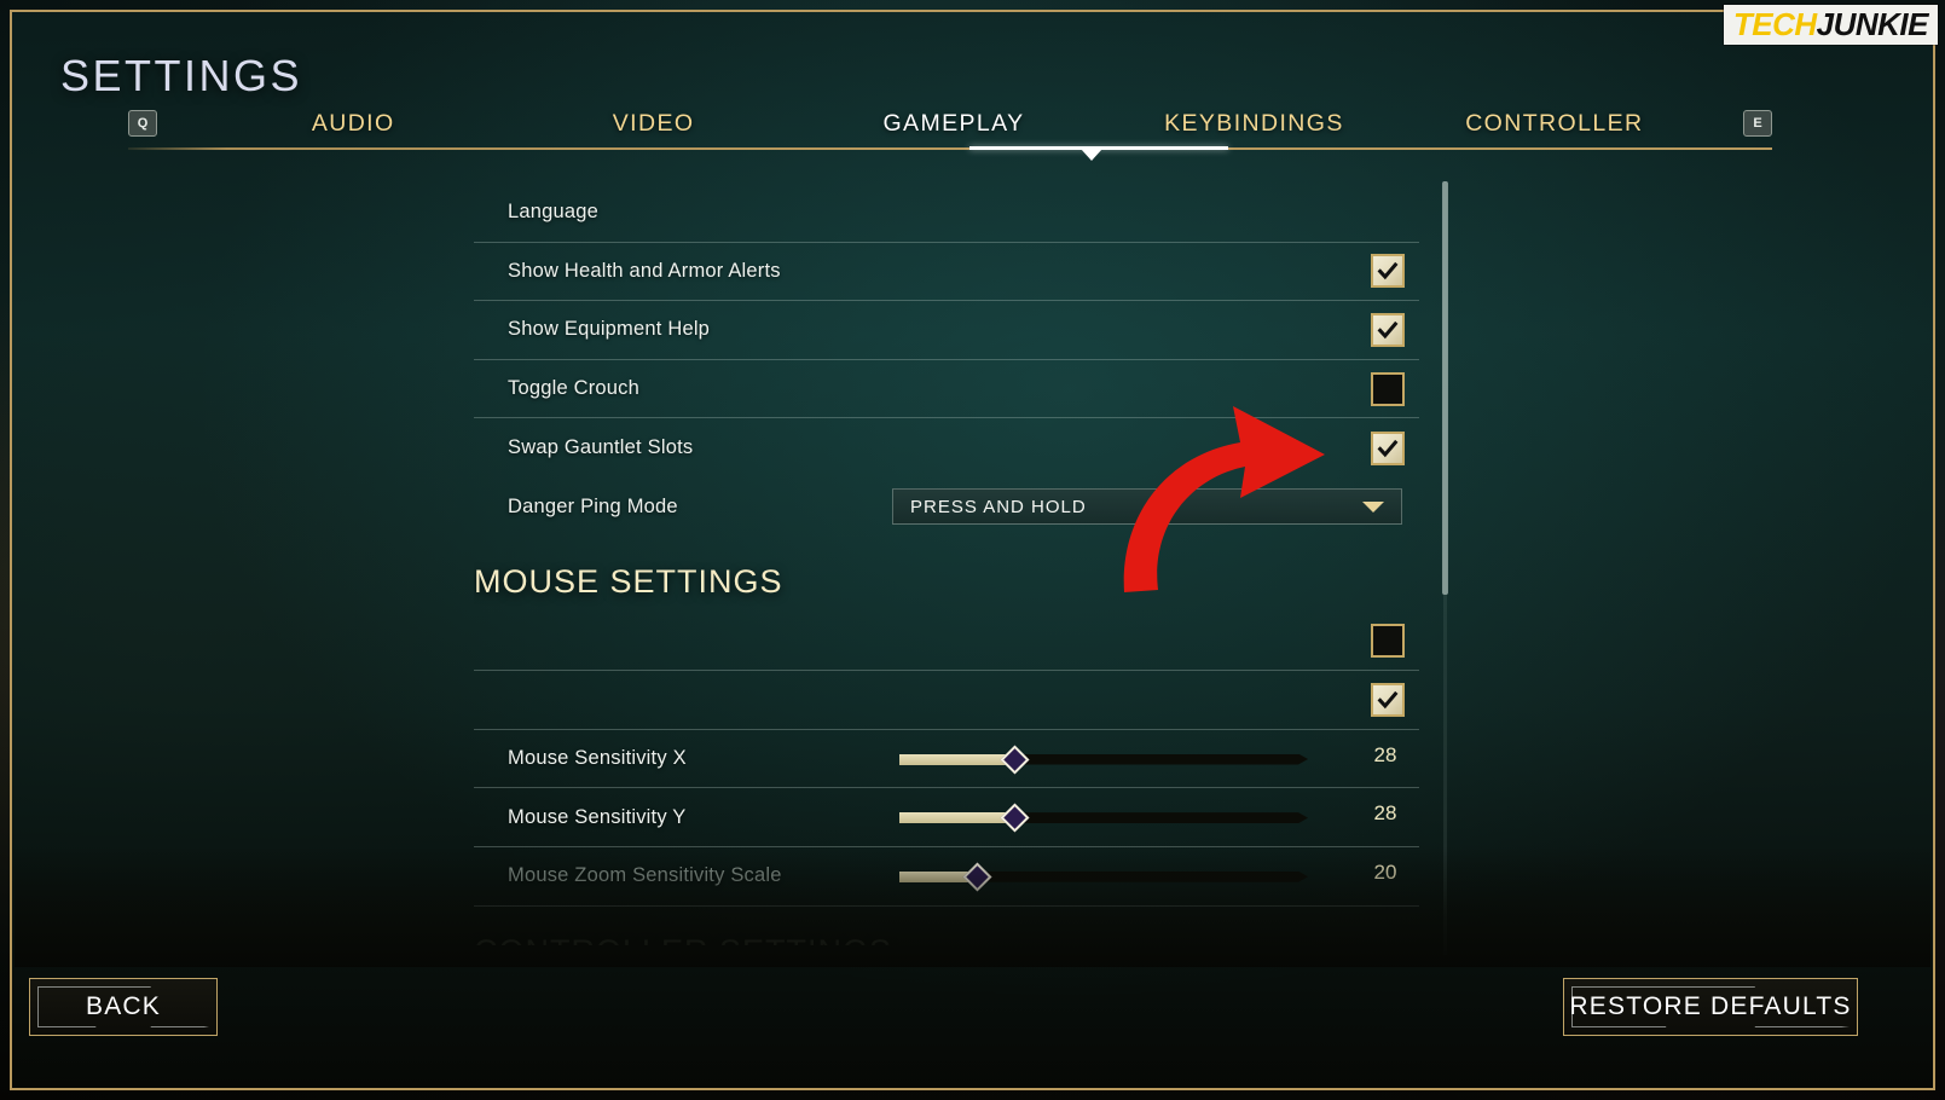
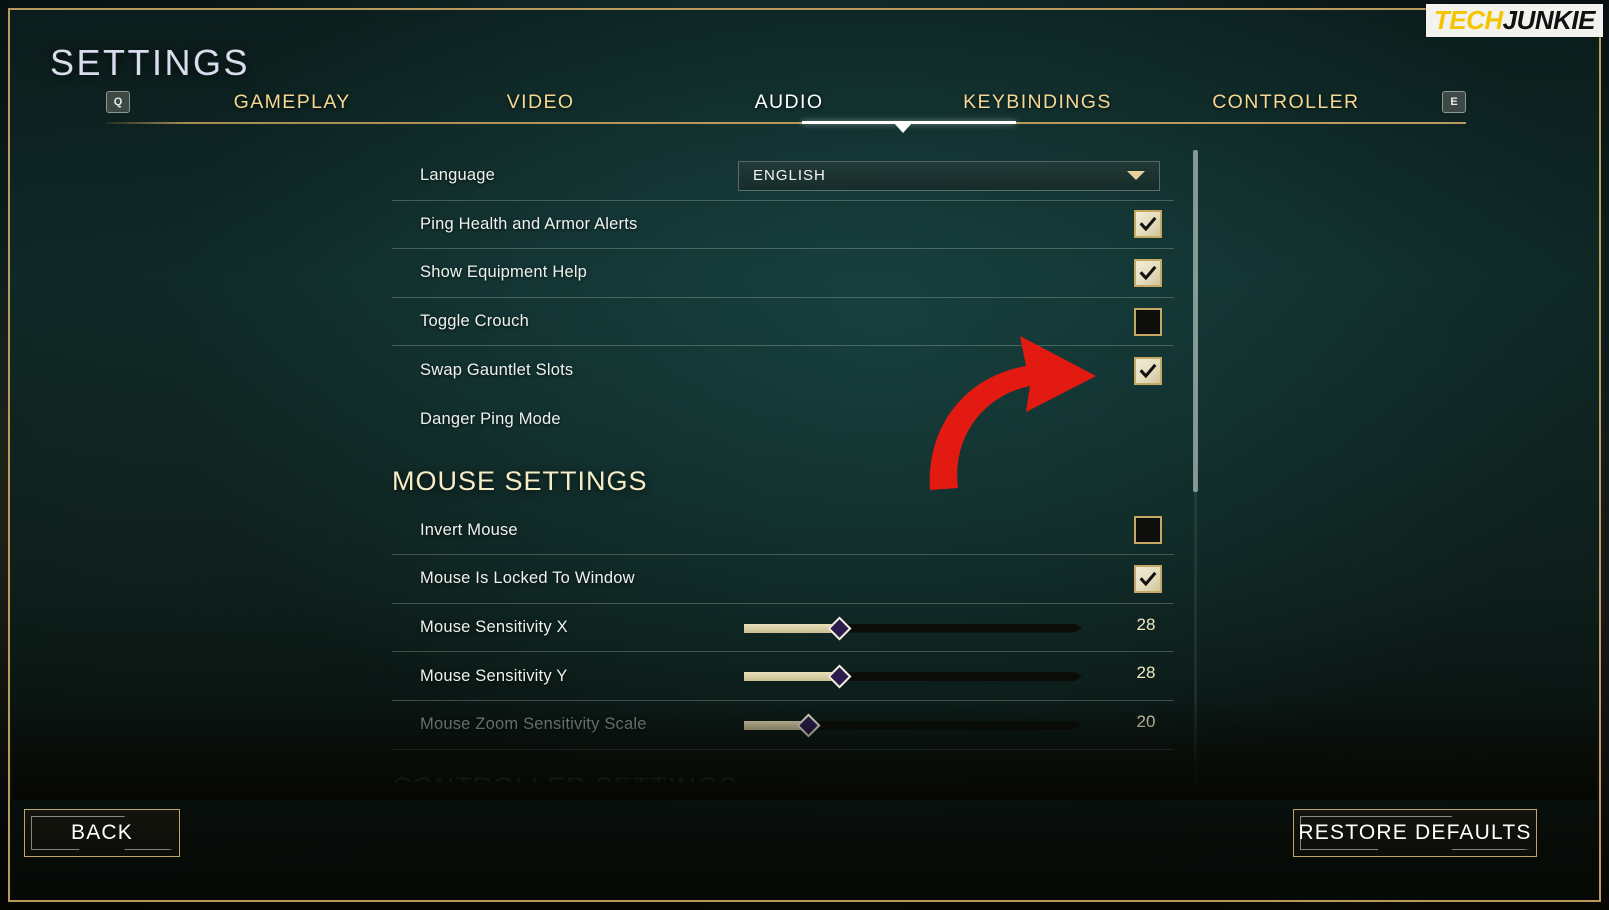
  TECHJUNKIE
  SETTINGS
  Q
- AUDIO
+ GAMEPLAY
  VIDEO
- GAMEPLAY
+ AUDIO
  KEYBINDINGS
  CONTROLLER
  E
  Language
+ ENGLISH
- Show Health and Armor Alerts
+ Ping Health and Armor Alerts
  Show Equipment Help
  Toggle Crouch
  Swap Gauntlet Slots
  Danger Ping Mode
- PRESS AND HOLD
  MOUSE SETTINGS
+ Invert Mouse
+ Mouse Is Locked To Window
  Mouse Sensitivity X
  28
  Mouse Sensitivity Y
  28
  BACK
  RESTORE DEFAULTS
